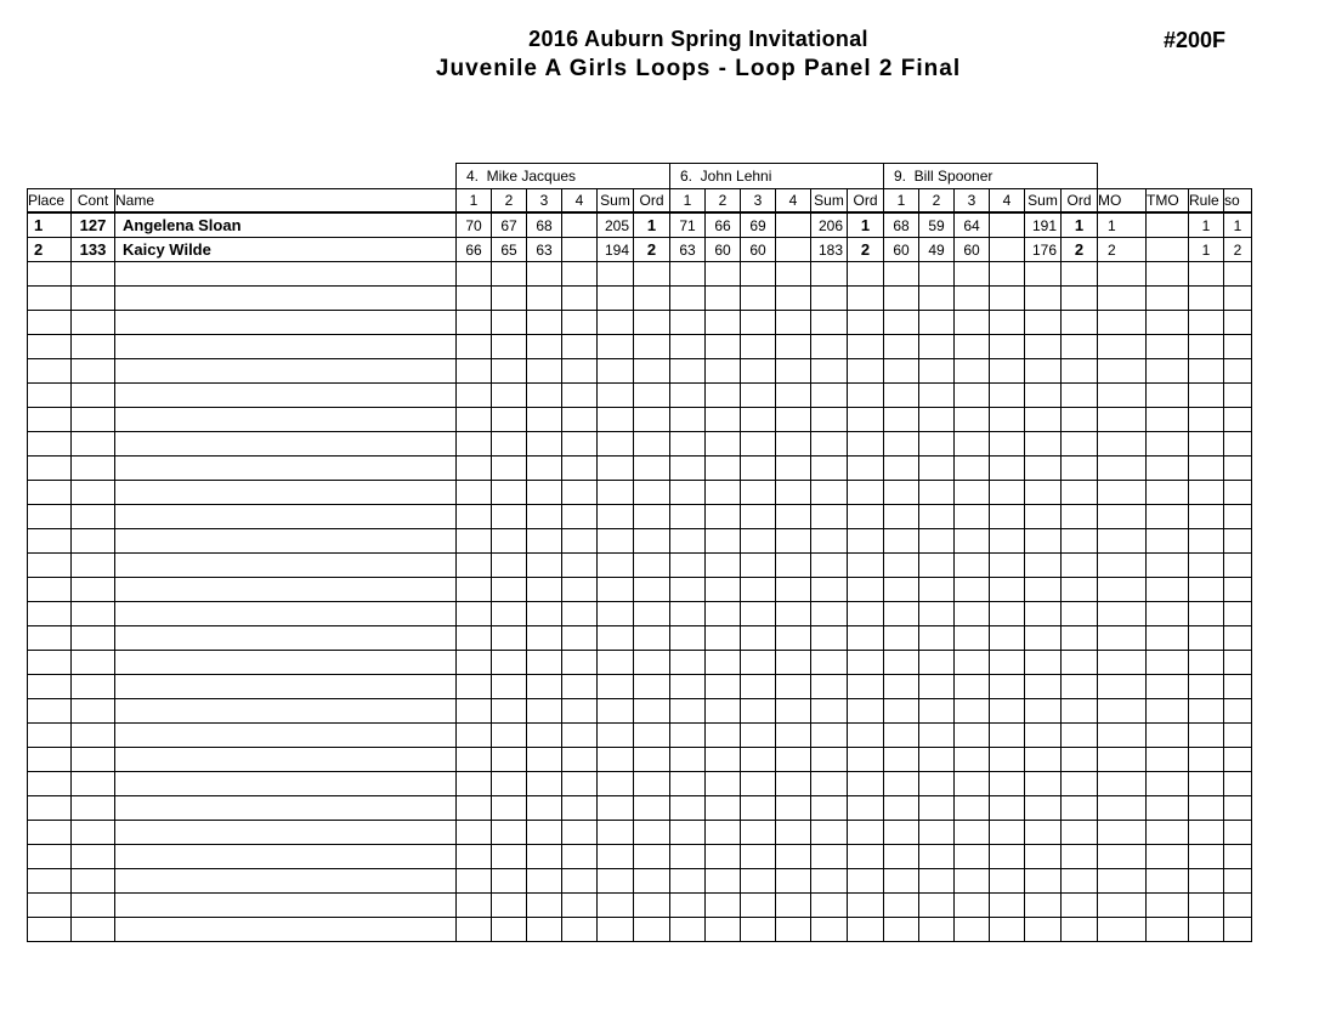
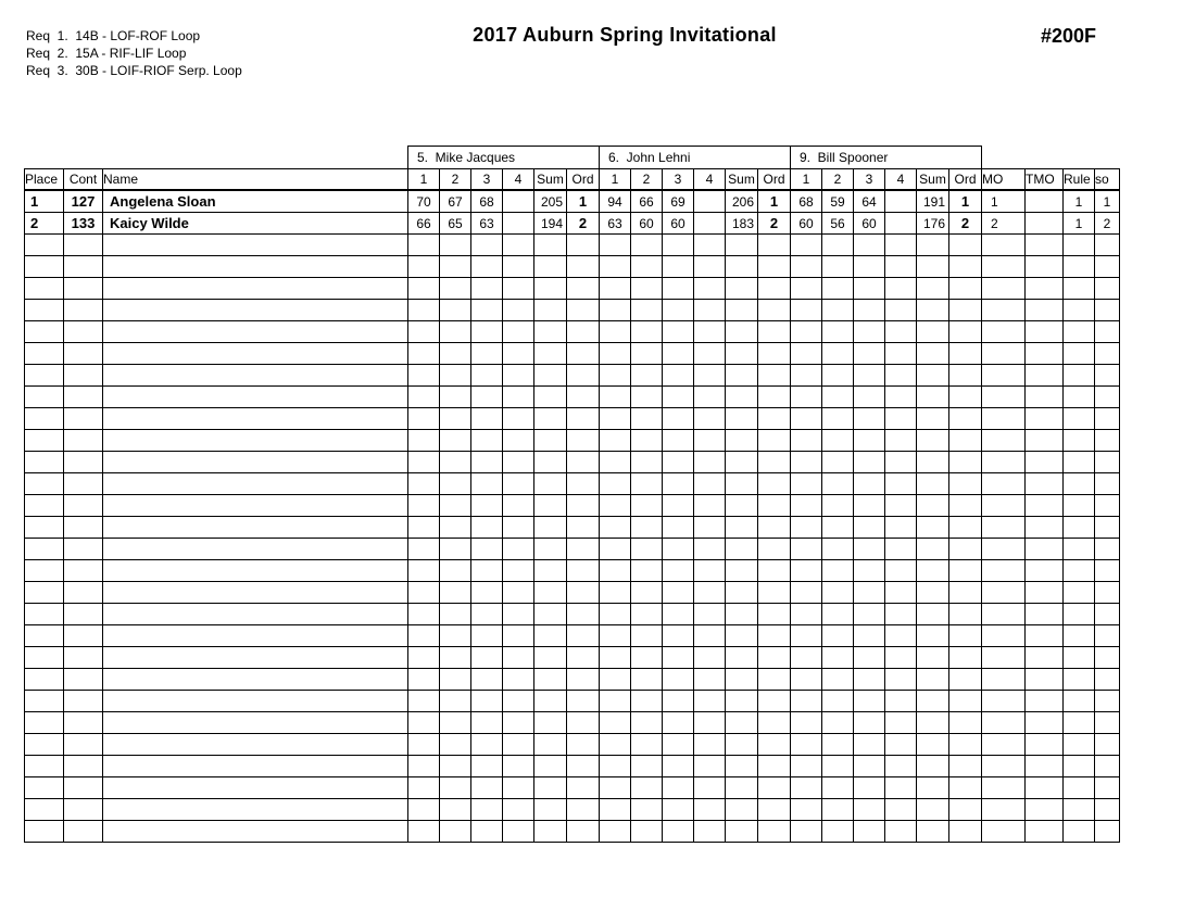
+ Req 1. 14B - LOF-ROF Loop
+ Req 2. 15A - RIF-LIF Loop
+ Req 3. 30B - LOIF-RIOF Serp. Loop
  #200F
- 2016 Auburn Spring Invitational
+ 2017 Auburn Spring Invitational
- Juvenile A Girls Loops - Loop Panel 2 Final
- 	4. Mike Jacques	6. John Lehni	9. Bill Spooner
+ 	5. Mike Jacques	6. John Lehni	9. Bill Spooner
  Place	Cont	Name	1	2	3	4	Sum	Ord	1	2	3	4	Sum	Ord	1	2	3	4	Sum	Ord	MO	TMO	Rule	so
- 1	127	Angelena Sloan	70	67	68		205	1	71	66	69		206	1	68	59	64		191	1	1		1	1
+ 1	127	Angelena Sloan	70	67	68		205	1	94	66	69		206	1	68	59	64		191	1	1		1	1
- 2	133	Kaicy Wilde	66	65	63		194	2	63	60	60		183	2	60	49	60		176	2	2		1	2
+ 2	133	Kaicy Wilde	66	65	63		194	2	63	60	60		183	2	60	56	60		176	2	2		1	2
